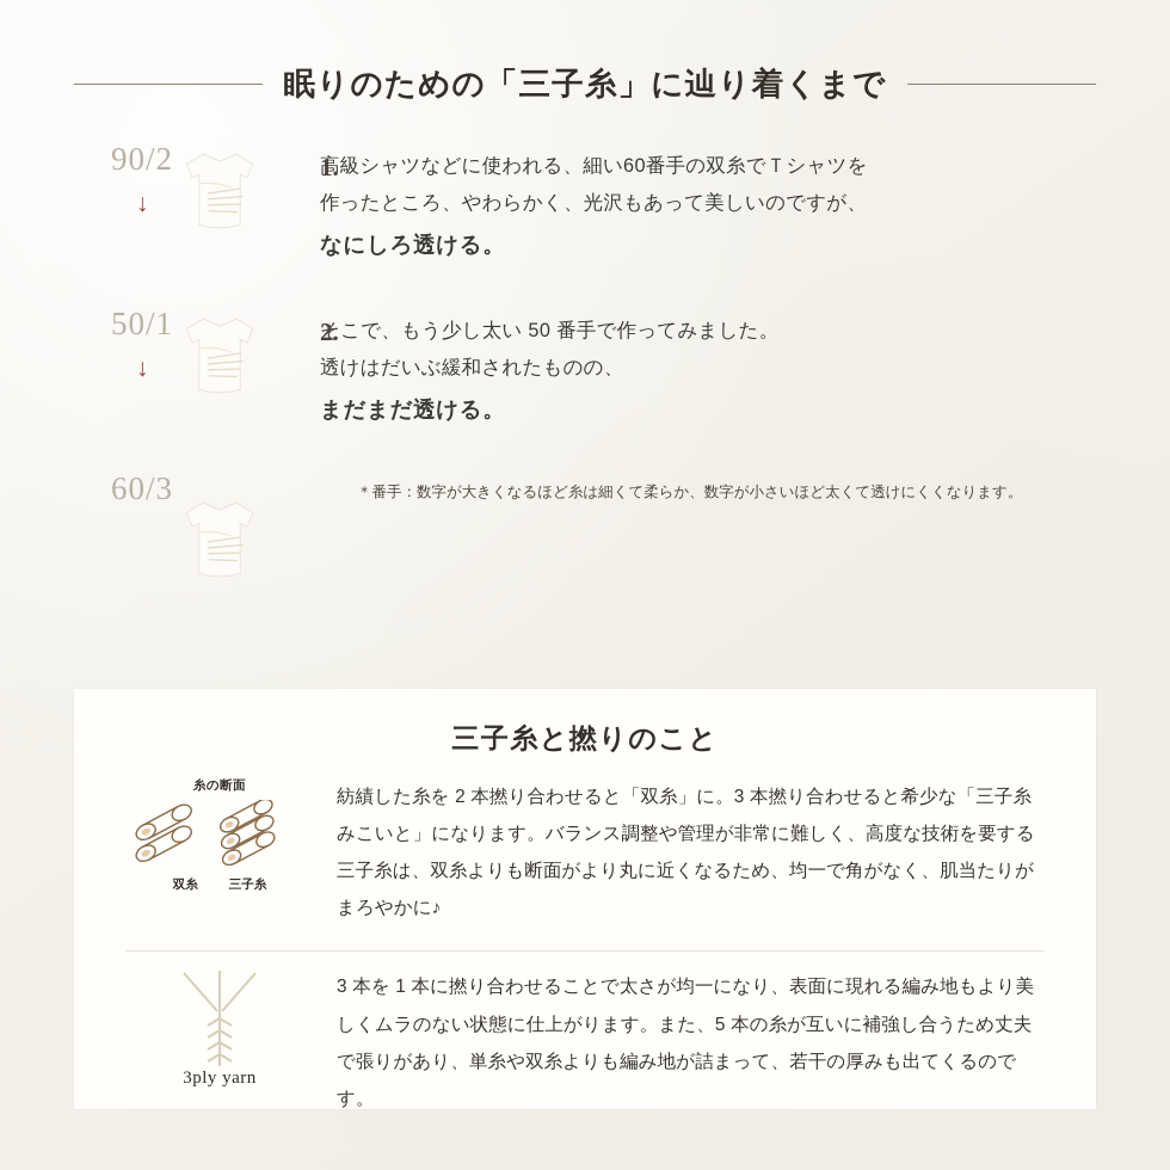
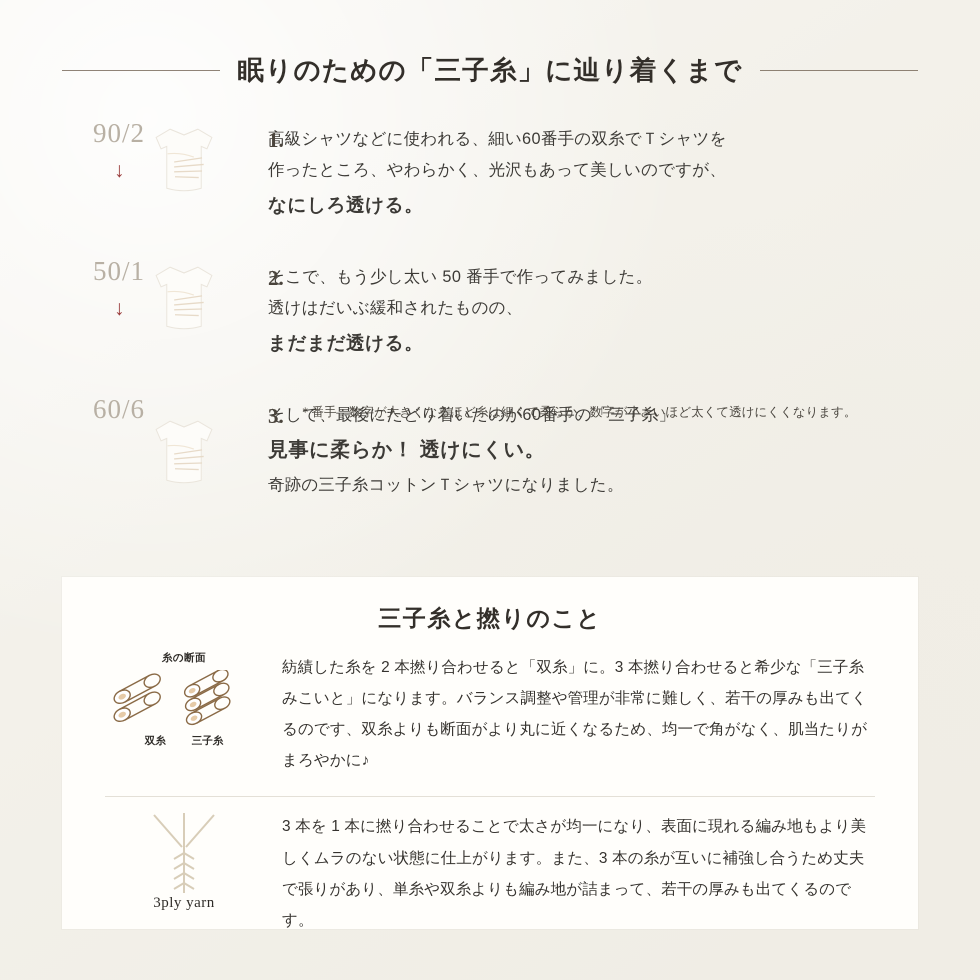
  眠りのための「三子糸」に辿り着くまで
  90/2
  ↓
  1.
  高級シャツなどに使われる、細い60番手の双糸でＴシャツを
  作ったところ、やわらかく、光沢もあって美しいのですが、
  なにしろ透ける。
  50/1
  ↓
  2.
  そこで、もう少し太い 50 番手で作ってみました。
  透けはだいぶ緩和されたものの、
  まだまだ透ける。
- 60/3
+ 60/6
+ 3.
+ そして、最後にたどり着いたのが60番手の「三子糸」
+ 見事に柔らか！ 透けにくい。
+ 奇跡の三子糸コットンＴシャツになりました。
  ＊番手：数字が大きくなるほど糸は細くて柔らか、数字が小さいほど太くて透けにくくなります。
  三子糸と撚りのこと
  糸の断面
  双糸
  三子糸
- 紡績した糸を 2 本撚り合わせると「双糸」に。3 本撚り合わせると希少な「三子糸 みこいと」になります。バランス調整や管理が非常に難しく、高度な技術を要する三子糸は、双糸よりも断面がより丸に近くなるため、均一で角がなく、肌当たりがまろやかに♪
+ 紡績した糸を 2 本撚り合わせると「双糸」に。3 本撚り合わせると希少な「三子糸 みこいと」になります。バランス調整や管理が非常に難しく、若干の厚みも出てくるのです、双糸よりも断面がより丸に近くなるため、均一で角がなく、肌当たりがまろやかに♪
  3ply yarn
- 3 本を 1 本に撚り合わせることで太さが均一になり、表面に現れる編み地もより美しくムラのない状態に仕上がります。また、5 本の糸が互いに補強し合うため丈夫で張りがあり、単糸や双糸よりも編み地が詰まって、若干の厚みも出てくるのです。
+ 3 本を 1 本に撚り合わせることで太さが均一になり、表面に現れる編み地もより美しくムラのない状態に仕上がります。また、3 本の糸が互いに補強し合うため丈夫で張りがあり、単糸や双糸よりも編み地が詰まって、若干の厚みも出てくるのです。
